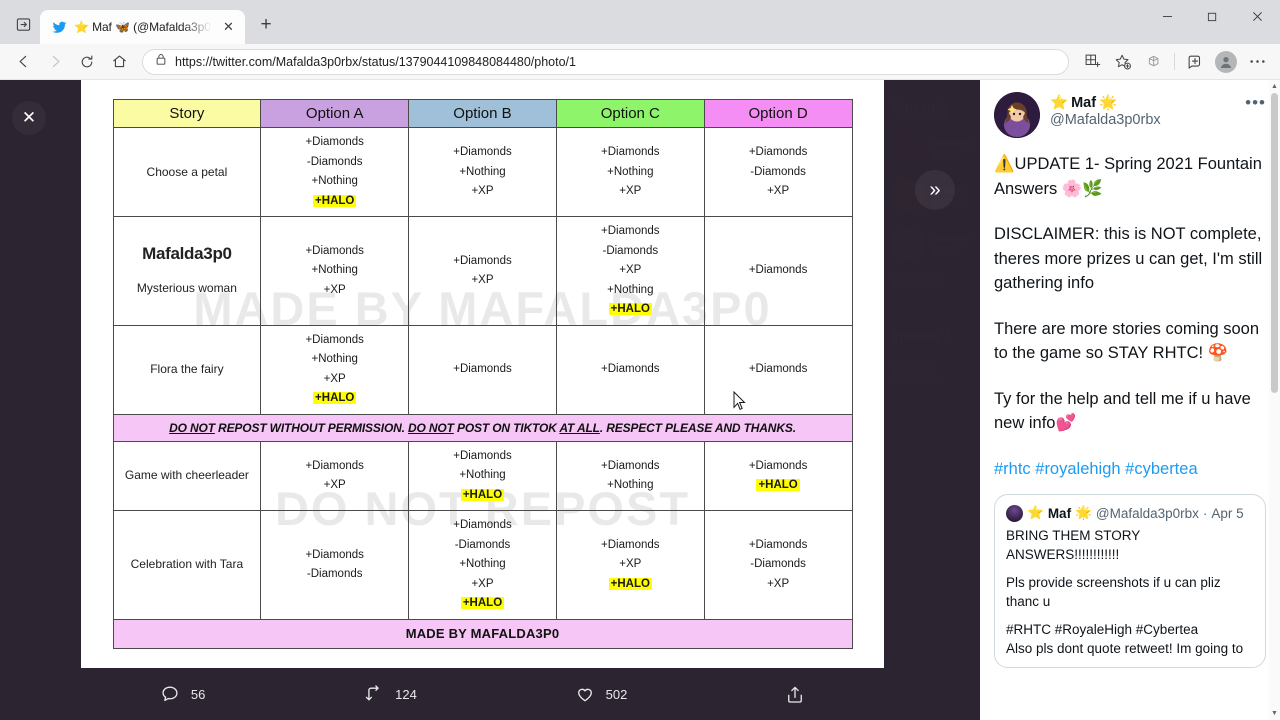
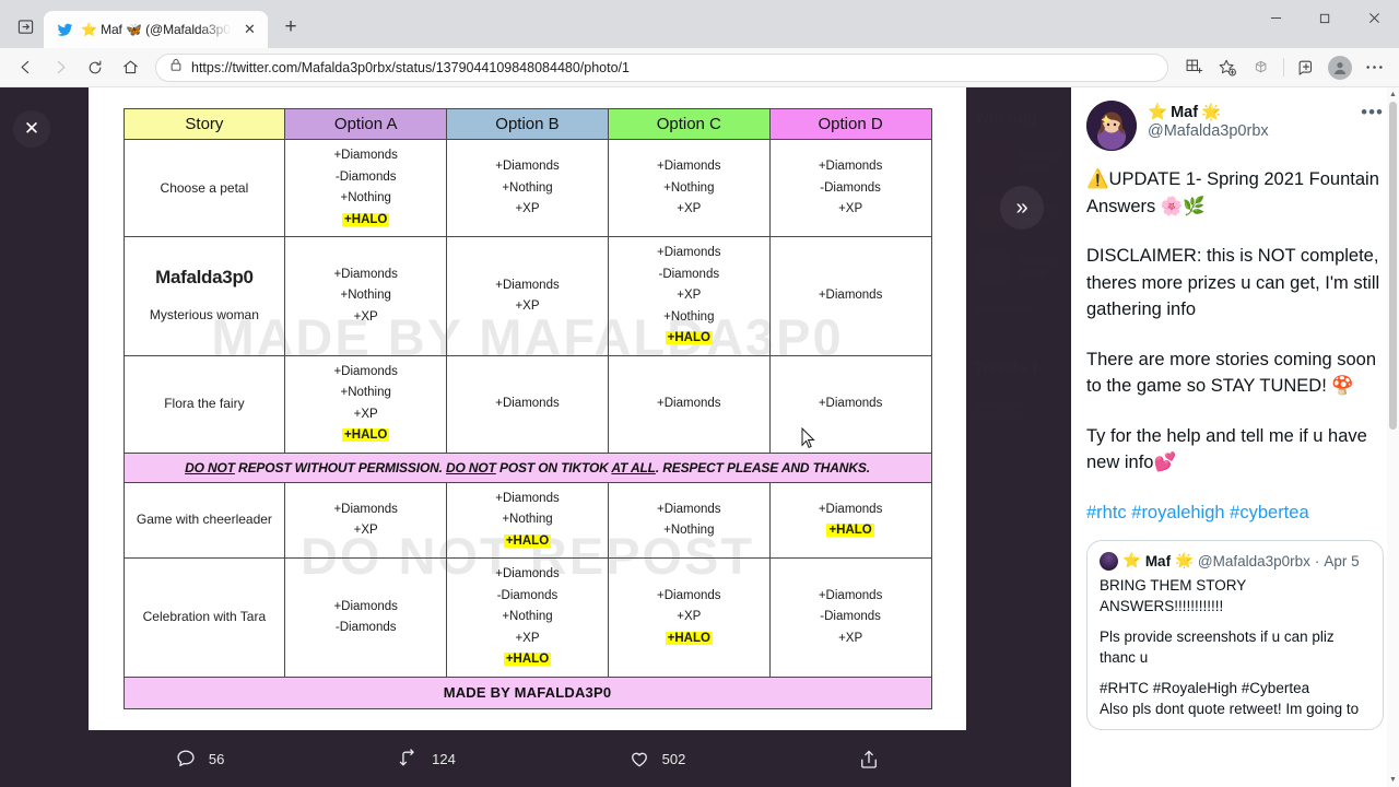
  ⭐ Maf 🦋 (@Mafalda3p0r
  ✕
  +
  https://twitter.com/Mafalda3p0rbx/status/1379044109848084480/photo/1
  ✕
  »
  MADE BY MAFALA3P0
  DO NOT REPOST
  Story	Option A	Option B	Option C	Option D
  Choose a petal	+Diamonds-Diamonds+Nothing+HALO	+Diamonds+Nothing+XP	+Diamonds+Nothing+XP	+Diamonds-Diamonds+XP
  Mafalda3p0 Mysterious woman	+Diamonds+Nothing+XP	+Diamonds+XP	+Diamonds-Diamonds+XP+Nothing+HALO	+Diamonds
  Flora the fairy	+Diamonds+Nothing+XP+HALO	+Diamonds	+Diamonds	+Diamonds
  DO NOT REPOST WITHOUT PERMISSION. DO NOT POST ON TIKTOK AT ALL. RESPECT PLEASE AND THANKS.
  Game with cheerleader	+Diamonds+XP	+Diamonds+Nothing+HALO	+Diamonds+Nothing	+Diamonds+HALO
  Celebration with Tara	+Diamonds-Diamonds	+Diamonds-Diamonds+Nothing+XP+HALO	+Diamonds+XP+HALO	+Diamonds-Diamonds+XP
  MADE BY MAFALDA3P0
  56
  124
  502
  ⭐
  Maf
  🌟
  @Mafalda3p0rbx
  •••
  ⚠️UPDATE 1- Spring 2021 Fountain Answers 🌸🌿
  DISCLAIMER: this is NOT complete, theres more prizes u can get, I'm still gathering info
- There are more stories coming soon to the game so STAY RHTC! 🍄
+ There are more stories coming soon to the game so STAY TUNED! 🍄
  Ty for the help and tell me if u have new info💕
  #rhtc #royalehigh #cybertea
  ⭐
  Maf
  🌟
  @Mafalda3p0rbx
  ·
  Apr 5
  BRING THEM STORY ANSWERS!!!!!!!!!!!!
  Pls provide screenshots if u can pliz thanc u
  #RHTC #RoyaleHigh #Cybertea
  Also pls dont quote retweet! Im going to
